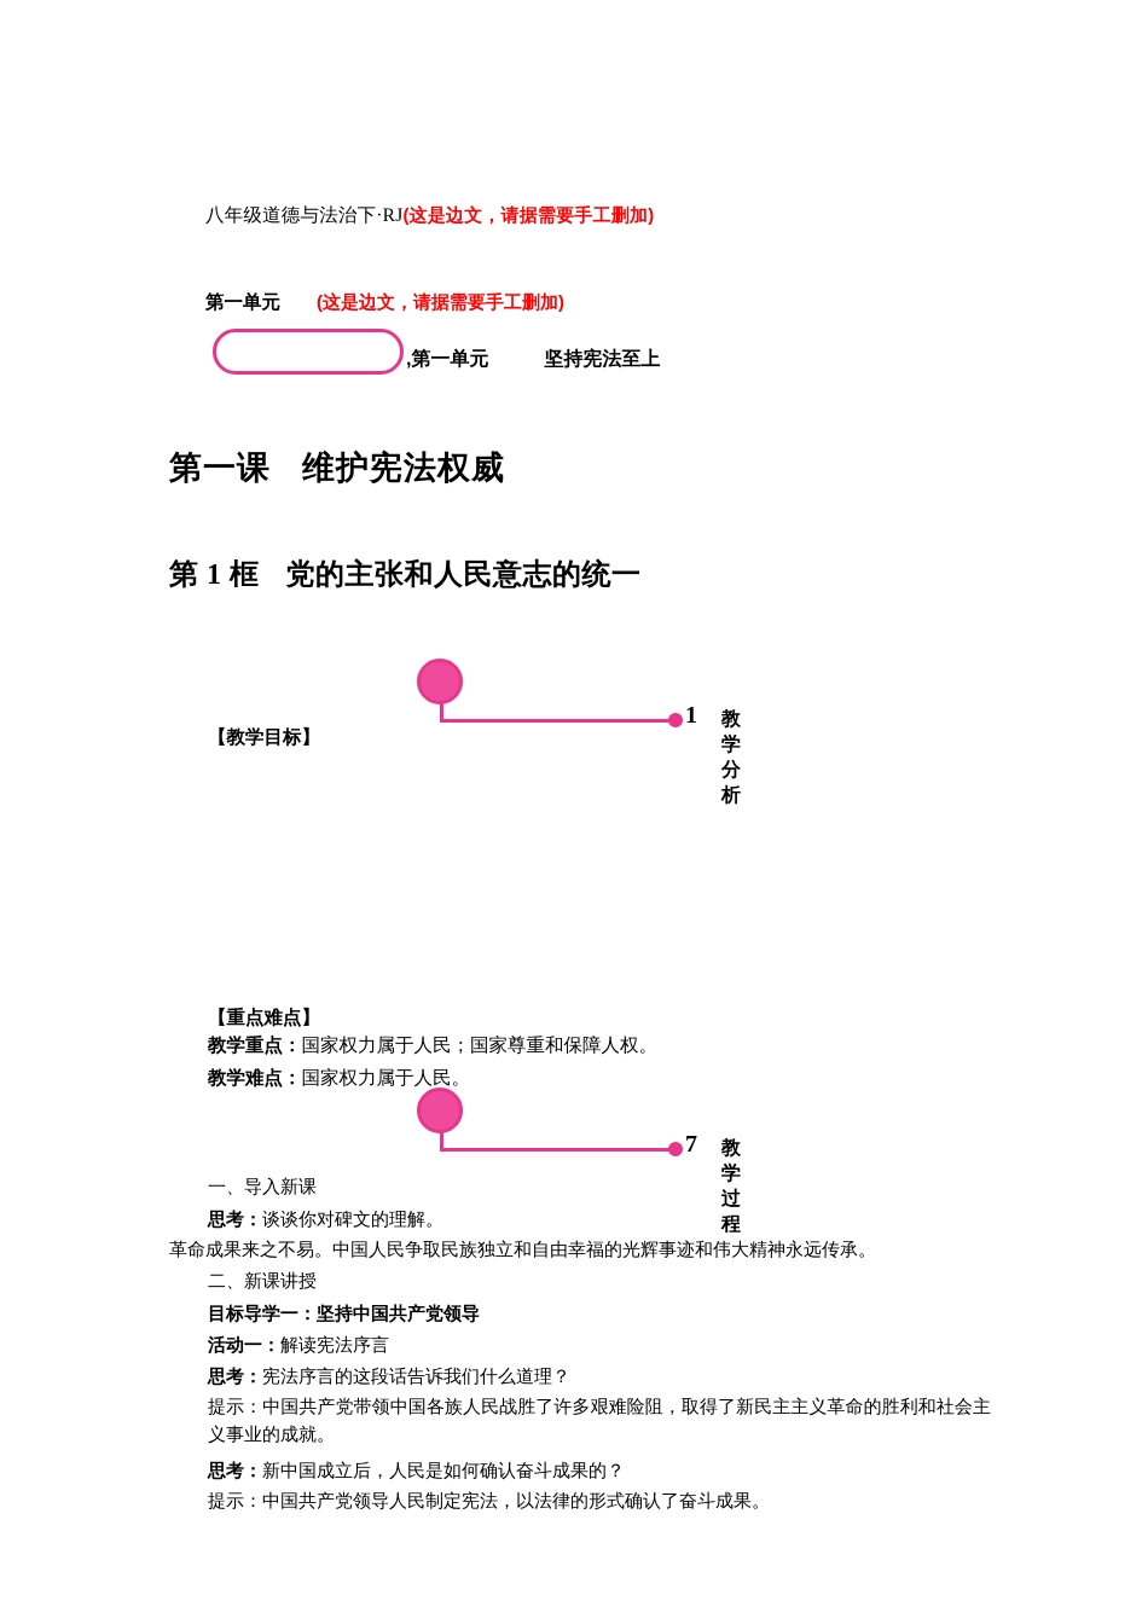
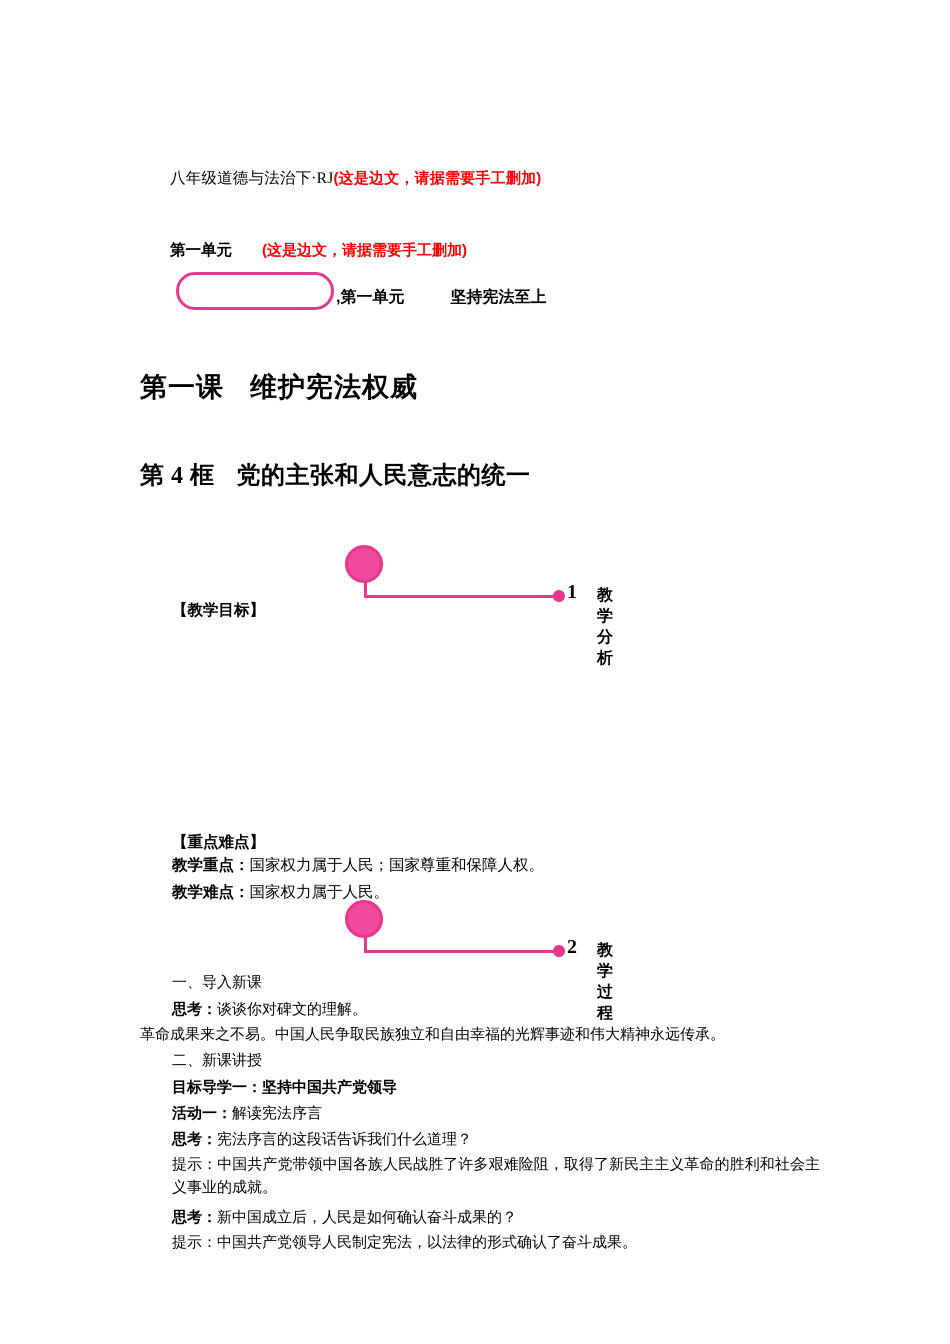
  八年级道德与法治下·RJ(这是边文，请据需要手工删加)
  第一单元 (这是边文，请据需要手工删加)
  ,第一单元 坚持宪法至上
  第一课 维护宪法权威
- 第 1 框 党的主张和人民意志的统一
+ 第 4 框 党的主张和人民意志的统一
  1
  教学分析
  【教学目标】
  【重点难点】
  教学重点：国家权力属于人民；国家尊重和保障人权。
  教学难点：国家权力属于人民。
- 7
+ 2
  教学过程
  一、导入新课
  思考：谈谈你对碑文的理解。
  革命成果来之不易。中国人民争取民族独立和自由幸福的光辉事迹和伟大精神永远传承。
  二、新课讲授
  目标导学一：坚持中国共产党领导
  活动一：解读宪法序言
  思考：宪法序言的这段话告诉我们什么道理？
  提示：中国共产党带领中国各族人民战胜了许多艰难险阻，取得了新民主主义革命的胜利和社会主义事业的成就。
  思考：新中国成立后，人民是如何确认奋斗成果的？
  提示：中国共产党领导人民制定宪法，以法律的形式确认了奋斗成果。
